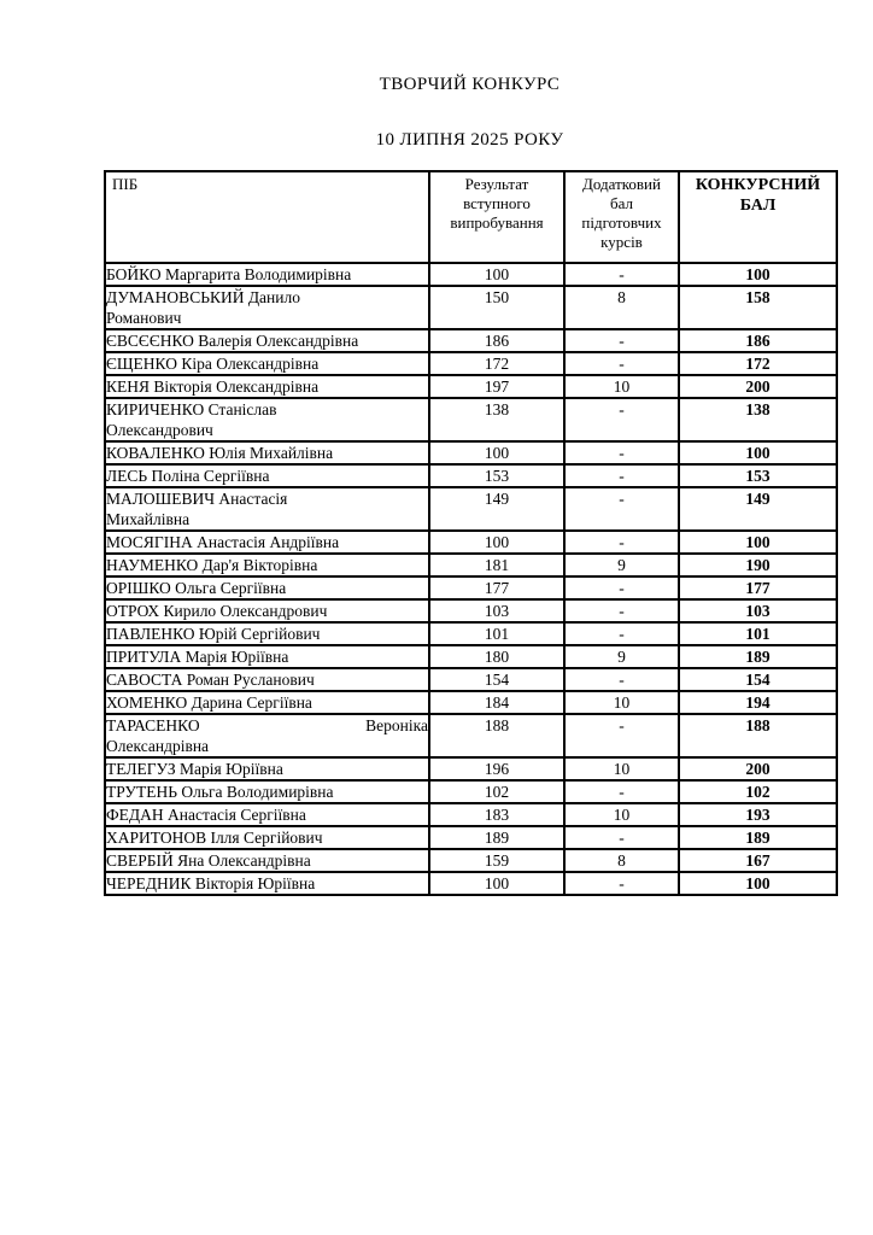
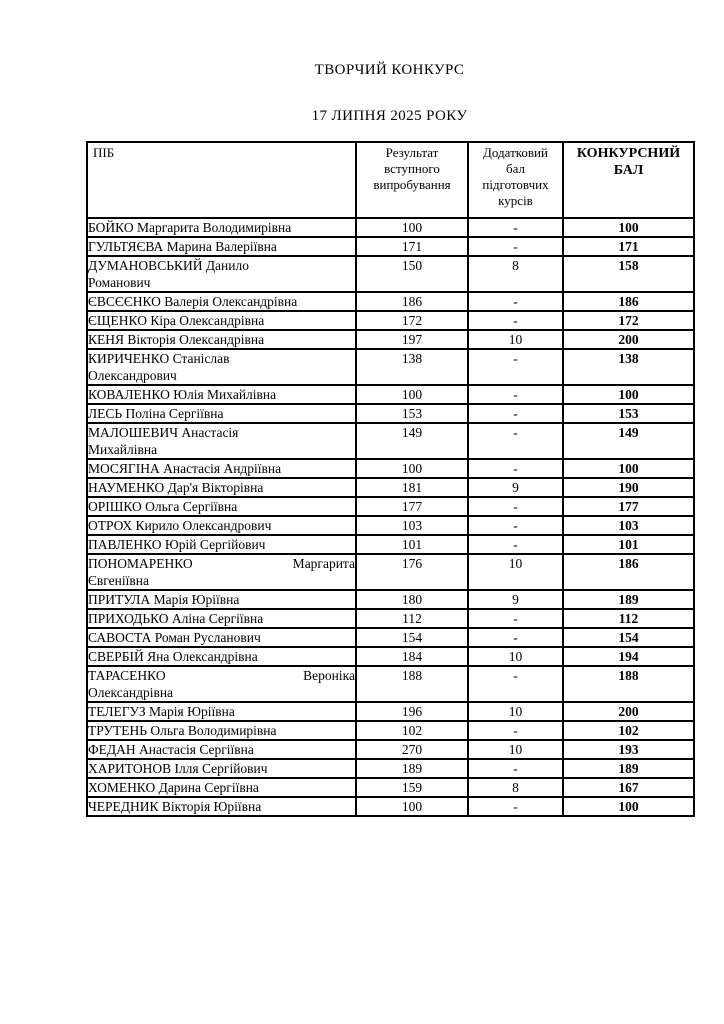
  ТВОРЧИЙ КОНКУРС
- 10 ЛИПНЯ 2025 РОКУ
+ 17 ЛИПНЯ 2025 РОКУ
  ПІБ	Результат вступного випробування	Додатковий бал підготовчих курсів	КОНКУРСНИЙ БАЛ
  БОЙКО Маргарита Володимирівна	100	-	100
+ ГУЛЬТЯЄВА Марина Валеріївна	171	-	171
  ДУМАНОВСЬКИЙ Данило Романович	150	8	158
  ЄВСЄЄНКО Валерія Олександрівна	186	-	186
  ЄЩЕНКО Кіра Олександрівна	172	-	172
  КЕНЯ Вікторія Олександрівна	197	10	200
  КИРИЧЕНКО Станіслав Олександрович	138	-	138
  КОВАЛЕНКО Юлія Михайлівна	100	-	100
  ЛЕСЬ Поліна Сергіївна	153	-	153
  МАЛОШЕВИЧ Анастасія Михайлівна	149	-	149
  МОСЯГІНА Анастасія Андріївна	100	-	100
  НАУМЕНКО Дар'я Вікторівна	181	9	190
  ОРІШКО Ольга Сергіївна	177	-	177
  ОТРОХ Кирило Олександрович	103	-	103
  ПАВЛЕНКО Юрій Сергійович	101	-	101
+ ПОНОМАРЕНКО Маргарита Євгеніївна	176	10	186
  ПРИТУЛА Марія Юріївна	180	9	189
+ ПРИХОДЬКО Аліна Сергіївна	112	-	112
  САВОСТА Роман Русланович	154	-	154
- ХОМЕНКО Дарина Сергіївна	184	10	194
+ СВЕРБІЙ Яна Олександрівна	184	10	194
  ТАРАСЕНКО Вероніка Олександрівна	188	-	188
  ТЕЛЕГУЗ Марія Юріївна	196	10	200
  ТРУТЕНЬ Ольга Володимирівна	102	-	102
- ФЕДАН Анастасія Сергіївна	183	10	193
+ ФЕДАН Анастасія Сергіївна	270	10	193
  ХАРИТОНОВ Ілля Сергійович	189	-	189
- СВЕРБІЙ Яна Олександрівна	159	8	167
+ ХОМЕНКО Дарина Сергіївна	159	8	167
  ЧЕРЕДНИК Вікторія Юріївна	100	-	100
